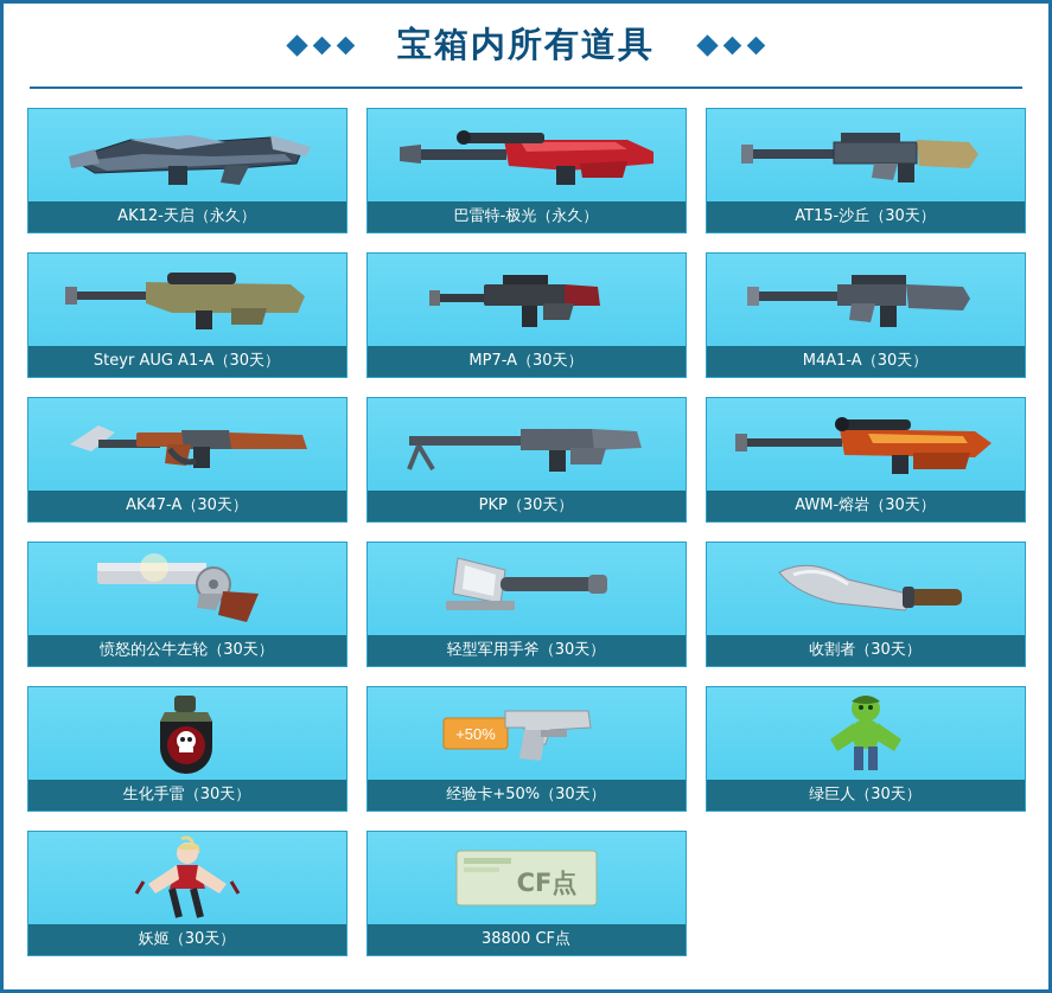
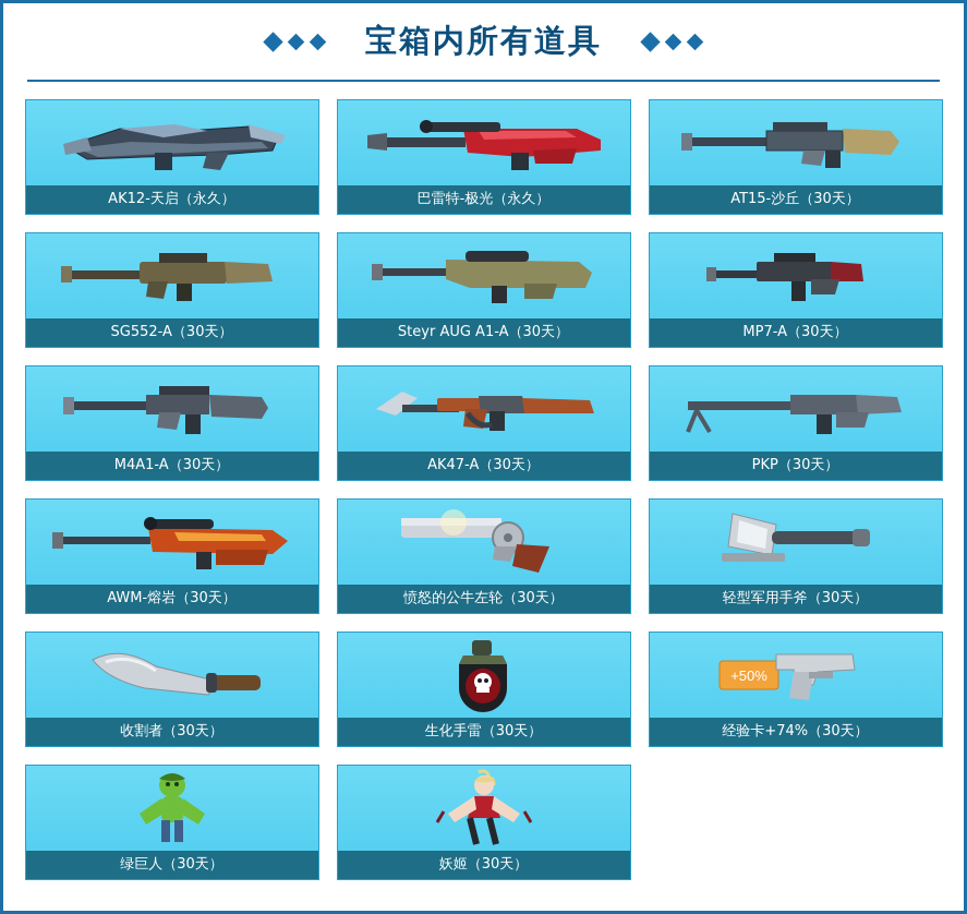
  宝箱内所有道具
  AK12-天启（永久）
  巴雷特-极光（永久）
  AT15-沙丘（30天）
+ SG552-A（30天）
  Steyr AUG A1-A（30天）
  MP7-A（30天）
  M4A1-A（30天）
  AK47-A（30天）
  PKP（30天）
  AWM-熔岩（30天）
  愤怒的公牛左轮（30天）
  轻型军用手斧（30天）
  收割者（30天）
  生化手雷（30天）
  +50%
- 经验卡+50%（30天）
+ 经验卡+74%（30天）
  绿巨人（30天）
  妖姬（30天）
- CF点
- 38800 CF点
